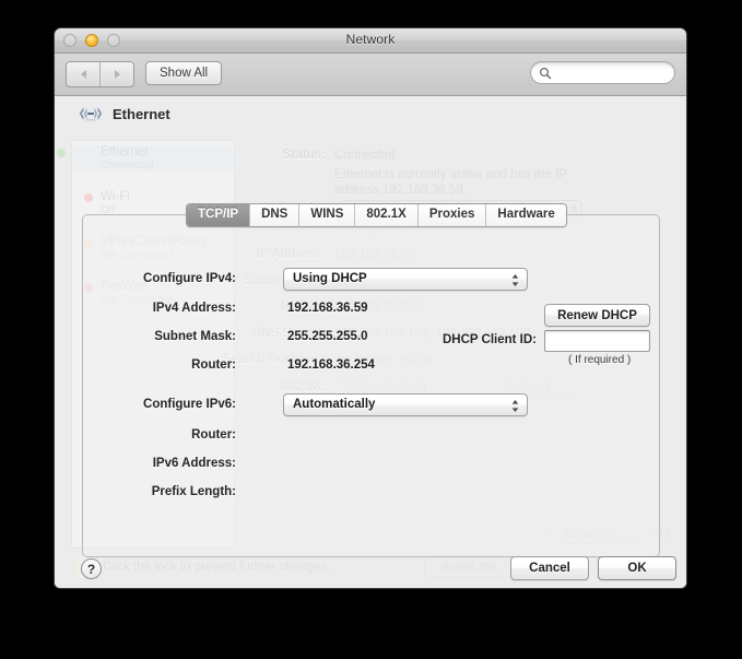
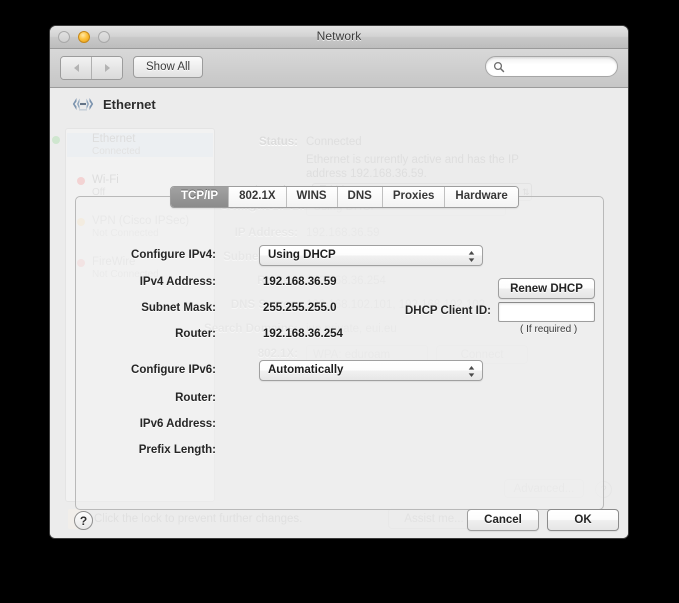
  Network
  Show All
  Ethernet
  ⇅
  Off
  FireWire
  Not Connected
  Status:
  Router:
  192.168.36.254
  DNS Server:
  192.168.102.101, 192.168.102.102
  Search Domains:
  iue.private, eui.eu
  802.1X:
  WPA: eduroam
  Connect
  ?
  TCP/IP
- DNS
+ 802.1X
  WINS
- 802.1X
+ DNS
  Proxies
  Hardware
  Configure IPv4:
  Using DHCP
  IPv4 Address:
  192.168.36.59
  Subnet Mask:
  255.255.255.0
  Router:
  192.168.36.254
  DHCP Client ID:
  ( If required )
  Configure IPv6:
  Automatically
  Router:
  IPv6 Address:
  Prefix Length:
  ?
  Cancel
  OK
